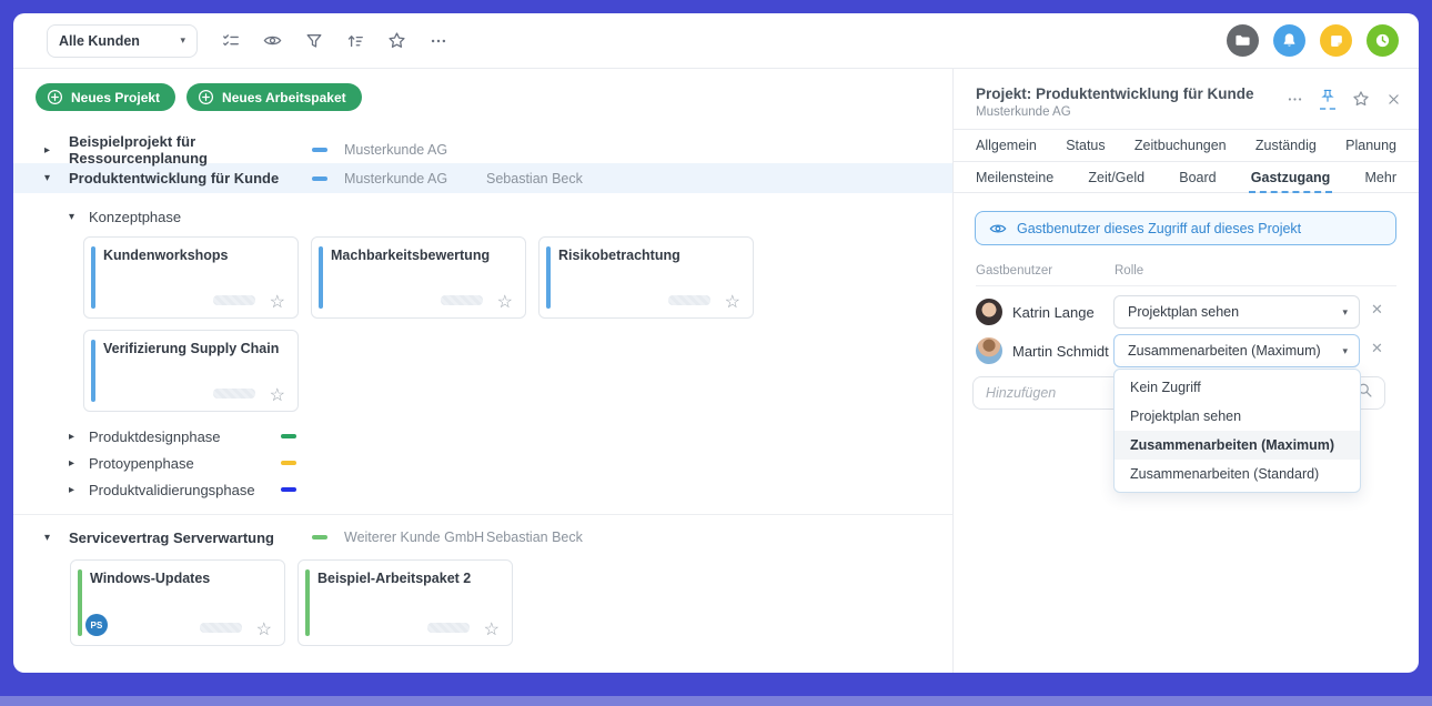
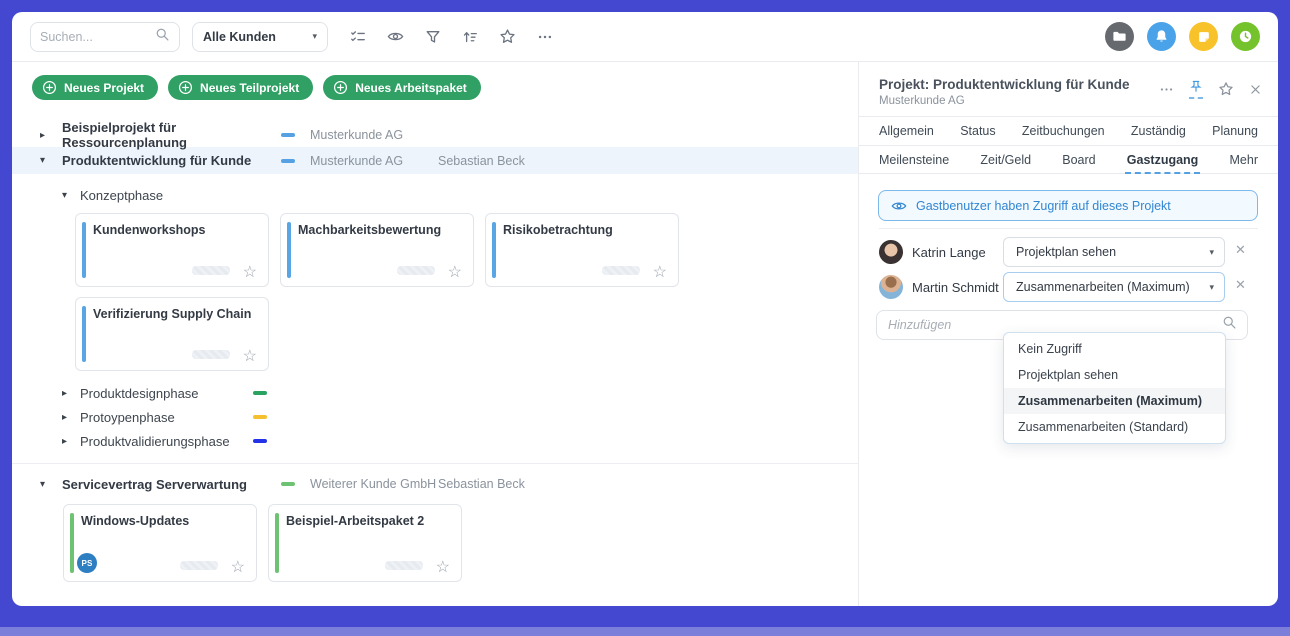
+ Suchen...
  Alle Kunden
  ▾
  Neues Projekt
+ Neues Teilprojekt
  Neues Arbeitspaket
  ▸
  Beispielprojekt für Ressourcenplanung
  Musterkunde AG
  ▾
  Produktentwicklung für Kunde
  Musterkunde AG
  Sebastian Beck
  ▾
  Konzeptphase
  Kundenworkshops
  ☆
  Machbarkeitsbewertung
  ☆
  Risikobetrachtung
  ☆
  Verifizierung Supply Chain
  ☆
  ▸
  Produktdesignphase
  ▸
  Protoypenphase
  ▸
  Produktvalidierungsphase
  ▾
  Servicevertrag Serverwartung
  Weiterer Kunde GmbH
  Sebastian Beck
  Windows-Updates
  PS
  ☆
  Beispiel-Arbeitspaket 2
  ☆
  Projekt: Produktentwicklung für Kunde
  Musterkunde AG
  Allgemein
  Status
  Zeitbuchungen
  Zuständig
  Planung
  Meilensteine
  Zeit/Geld
  Board
  Gastzugang
  Mehr
- Gastbenutzer dieses Zugriff auf dieses Projekt
+ Gastbenutzer haben Zugriff auf dieses Projekt
- Gastbenutzer
- Rolle
  Katrin Lange
  Projektplan sehen
  ▾
  ✕
  Martin Schmidt
  Zusammenarbeiten (Maximum)
  ▾
  ✕
  Hinzufügen
  Kein Zugriff
  Projektplan sehen
  Zusammenarbeiten (Maximum)
  Zusammenarbeiten (Standard)
